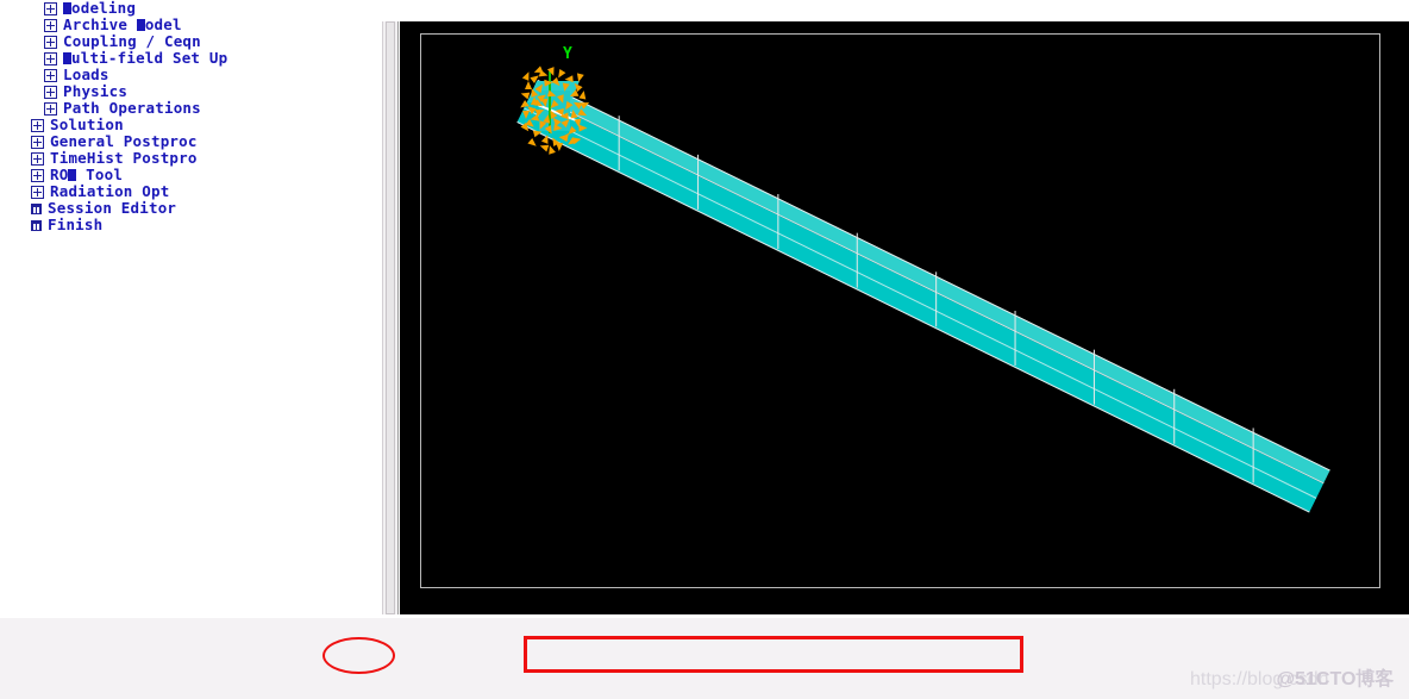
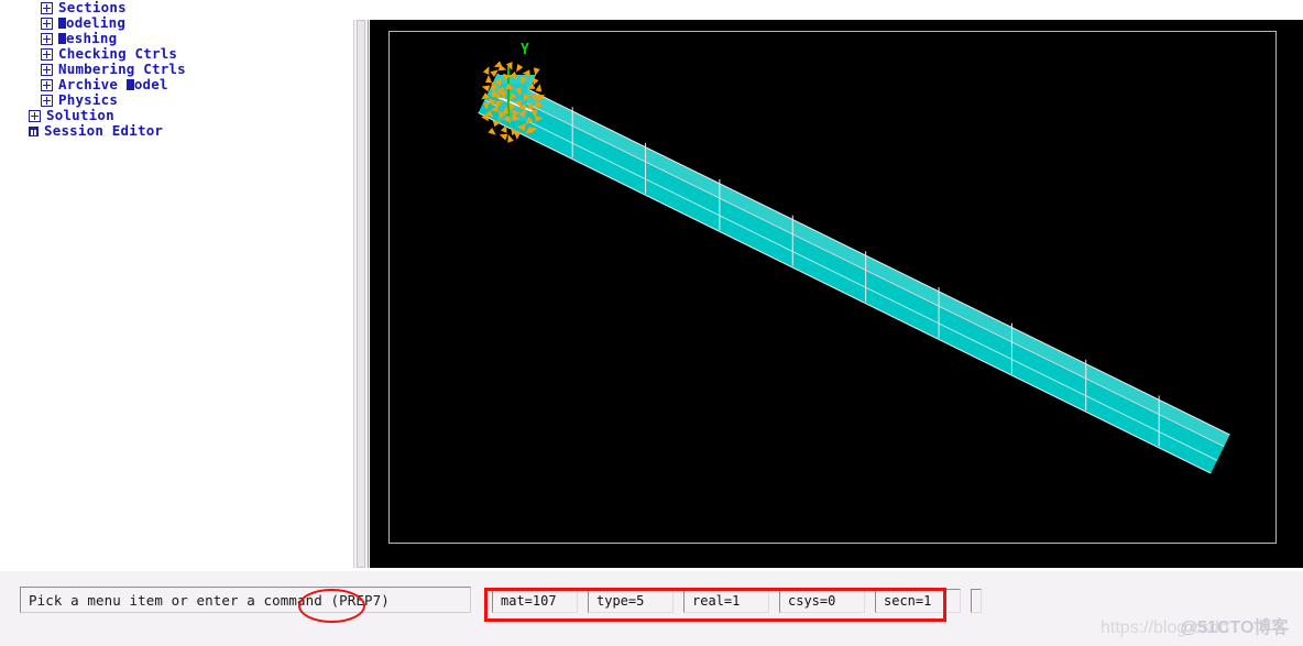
+ Sections
  odeling
+ eshing
+ Checking Ctrls
+ Numbering Ctrls
  Archive odel
- Coupling / Ceqn
- ulti-field Set Up
- Loads
  Physics
- Path Operations
  Solution
- General Postproc
- TimeHist Postpro
- RO Tool
- Radiation Opt
  Session Editor
- Finish
  Y
+ Pick a menu item or enter a command (PREP7)
+ mat=107
+ type=5
+ real=1
+ csys=0
+ secn=1
  https://blog.csdn@51CTO博客
